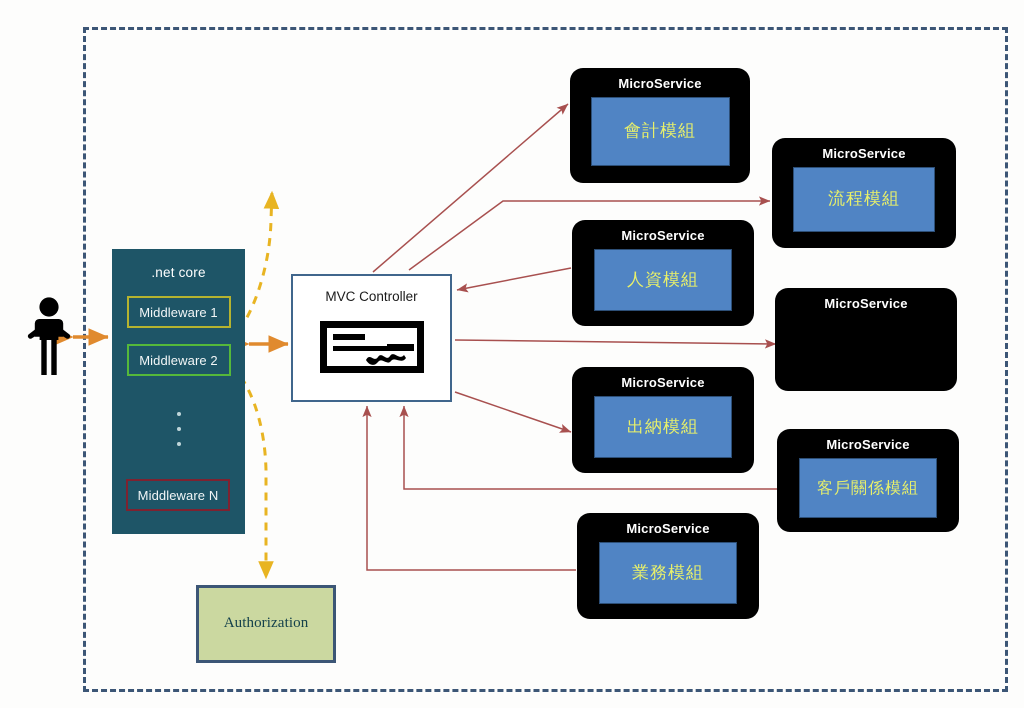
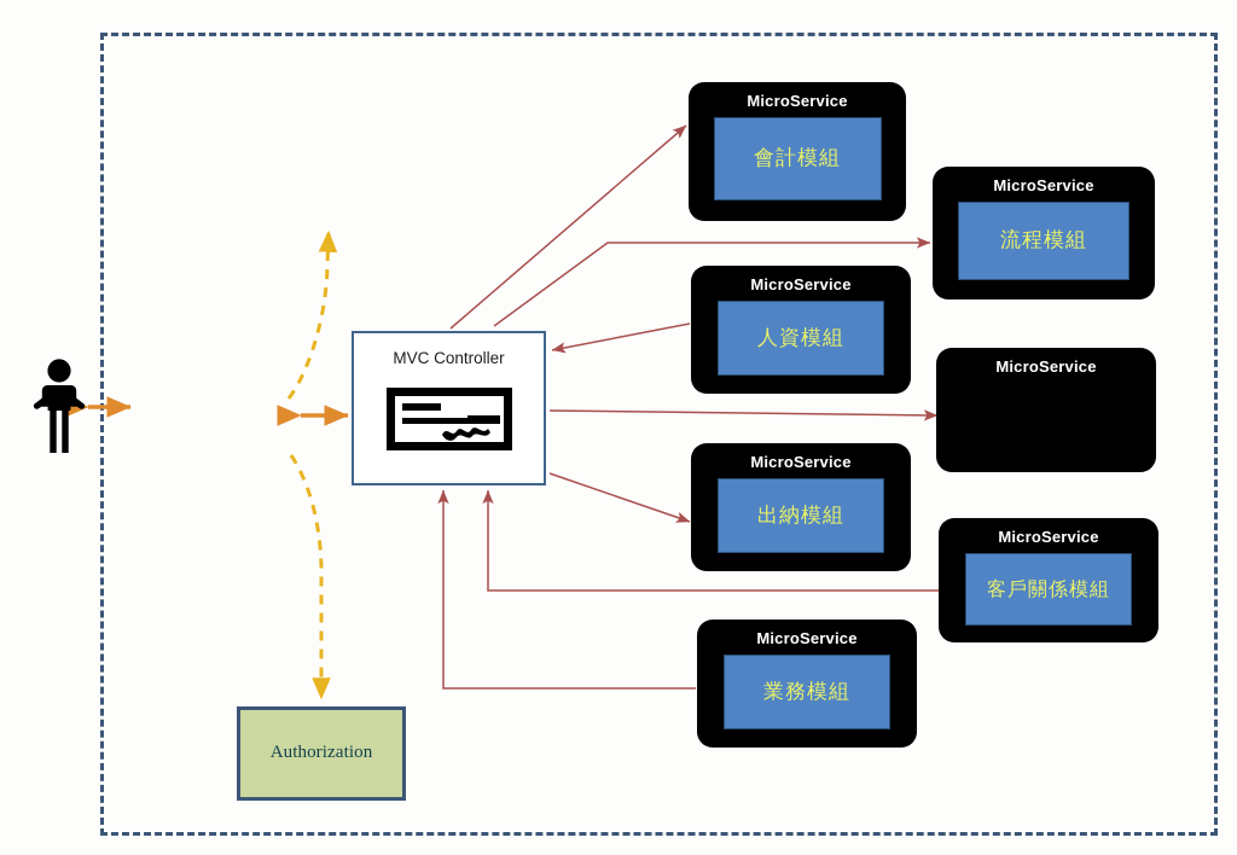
  Authorization
- .net core
- Middleware 1
- Middleware 2
- Middleware N
  MVC Controller
  MicroService
  會計模組
  MicroService
  流程模組
  MicroService
  人資模組
  MicroService
  MicroService
  出納模組
  MicroService
  客戶關係模組
  MicroService
  業務模組
